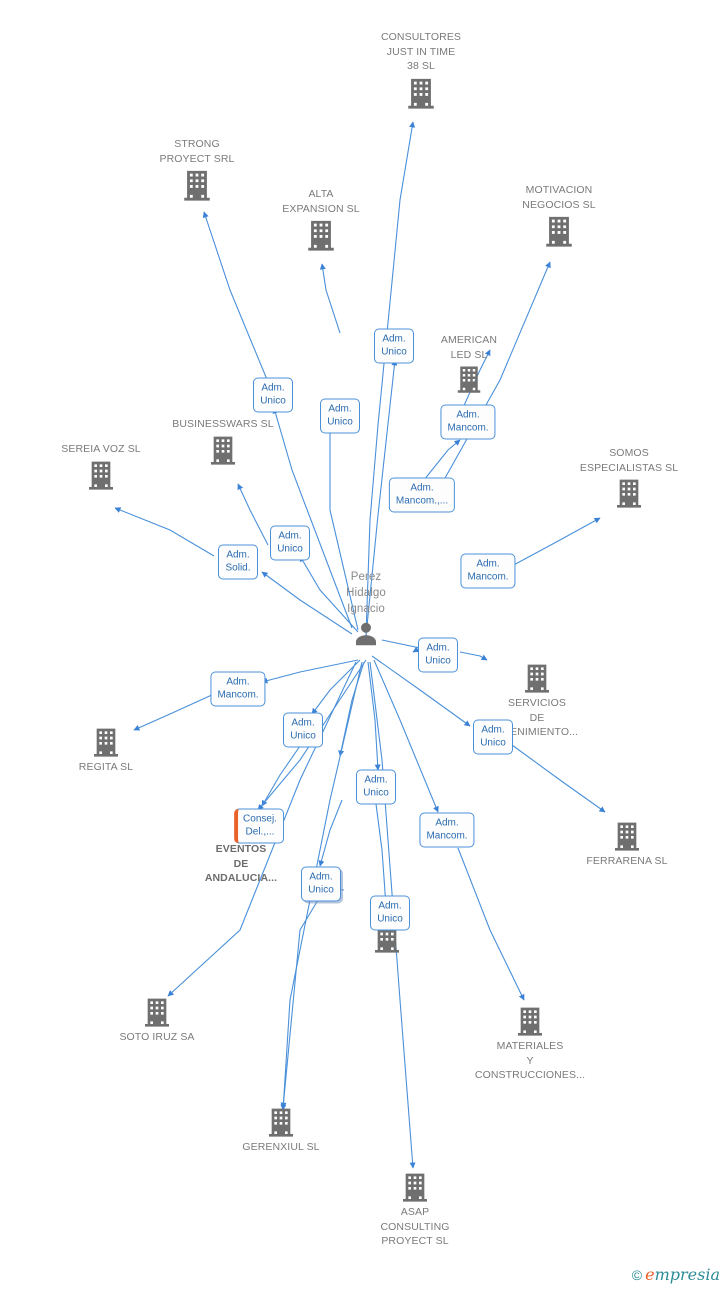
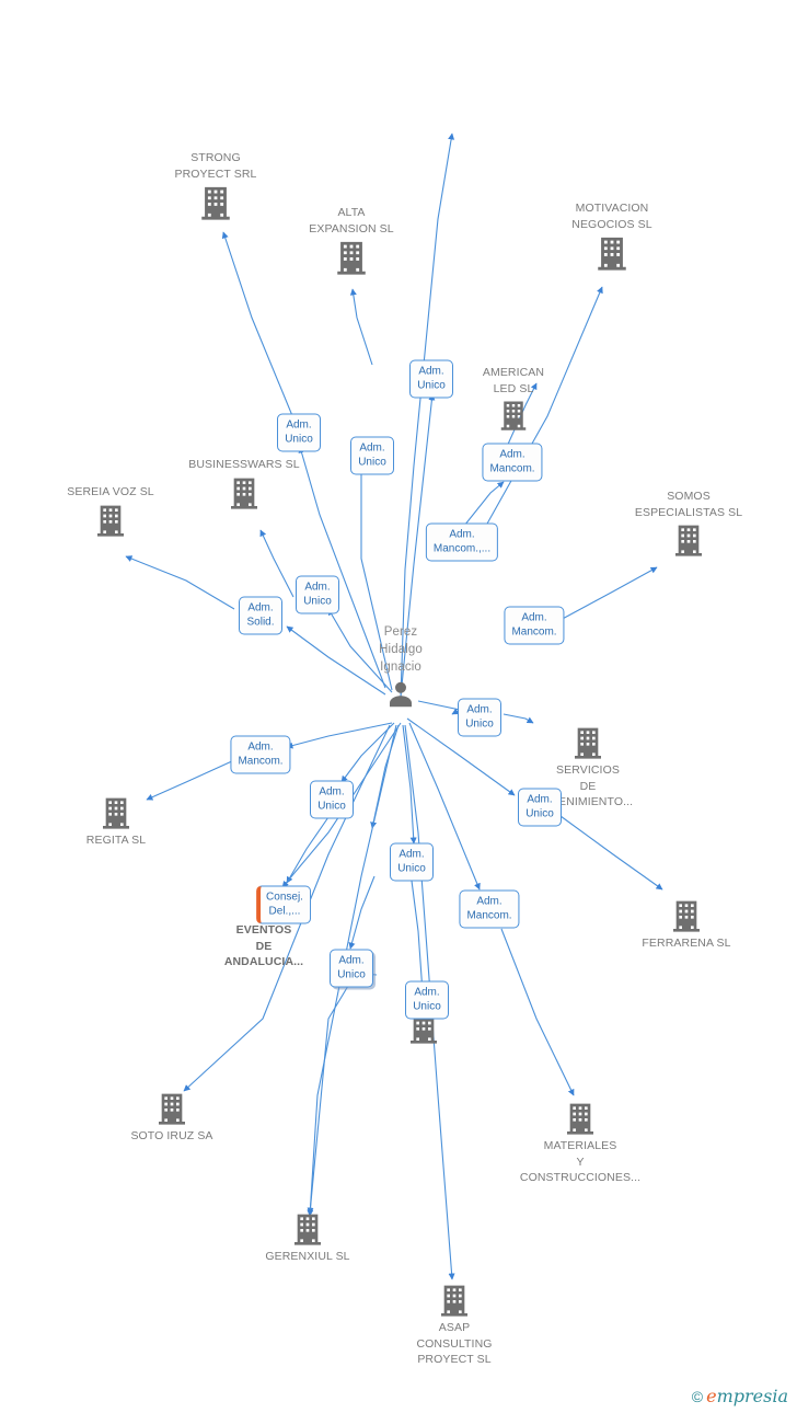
- CONSULTORES
- JUST IN TIME
- 38 SL
  STRONG
  PROYECT SRL
  ALTA
  EXPANSION SL
  MOTIVACION
  NEGOCIOS SL
  AMERICAN
  LED SL
  BUSINESSWARS SL
  SEREIA VOZ SL
  SOMOS
  ESPECIALISTAS SL
  SERVICIOS
  DE
  ENIMIENTO...
  REGITA SL
  FERRARENA SL
  EVENTOS
  DE
  ANDALUCIA...
  SOTO IRUZ SA
  MATERIALES
  Y
  CONSTRUCCIONES...
  GERENXIUL SL
  ASAP
  CONSULTING
  PROYECT SL
  Perez
  Hidalgo
  Ignacio
  Adm.
  Unico
  Adm.
  Unico
  Adm.
  Unico
  Adm.
  Mancom.
  Adm.
  Mancom.,...
  Adm.
  Unico
  Adm.
  Solid.
  Adm.
  Mancom.
  Adm.
  Unico
  Adm.
  Mancom.
  Adm.
  Unico
  Adm.
  Unico
  Adm.
  Unico
  Adm.
  Mancom.
  Consej.
  Del.,...
  Adm.
  Unico
  Adm.
  Unico
  ©
  empresia
